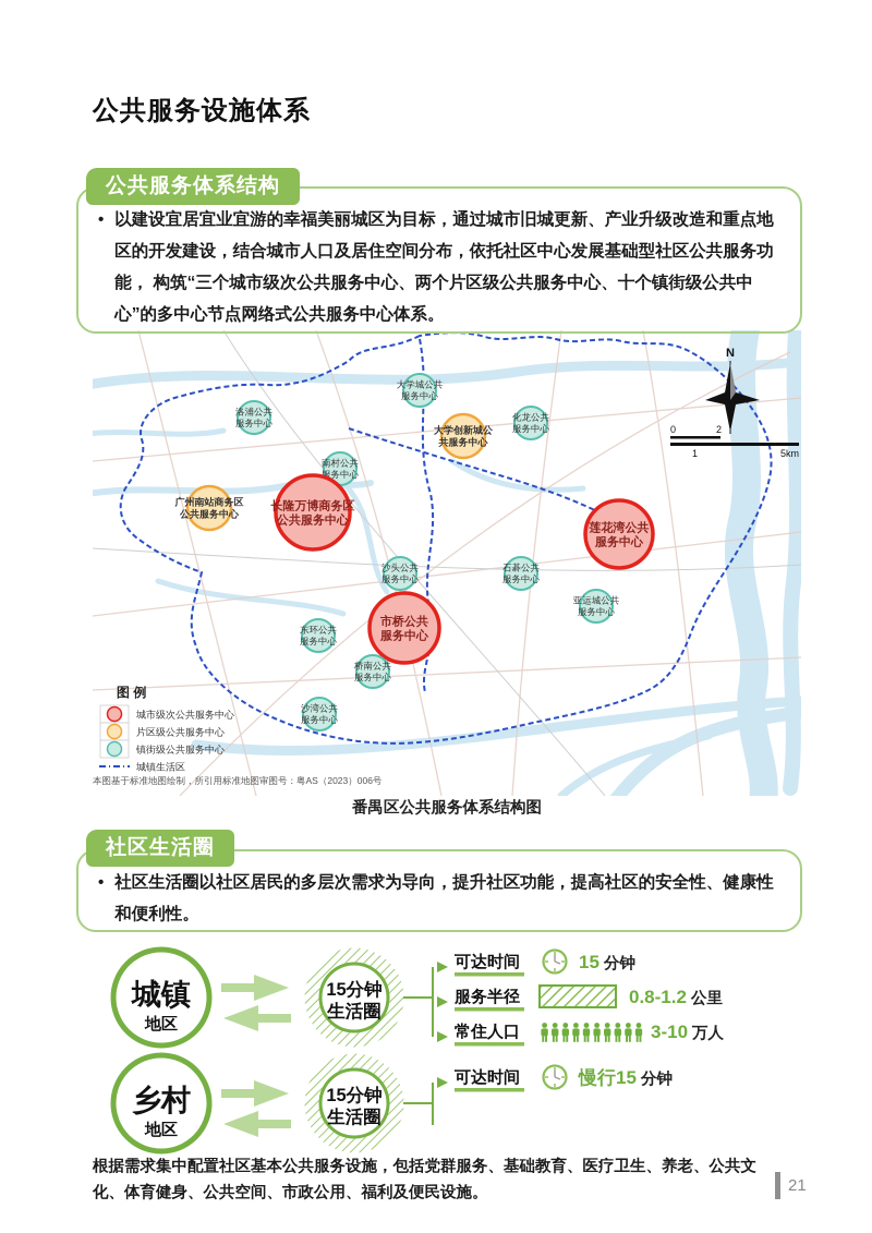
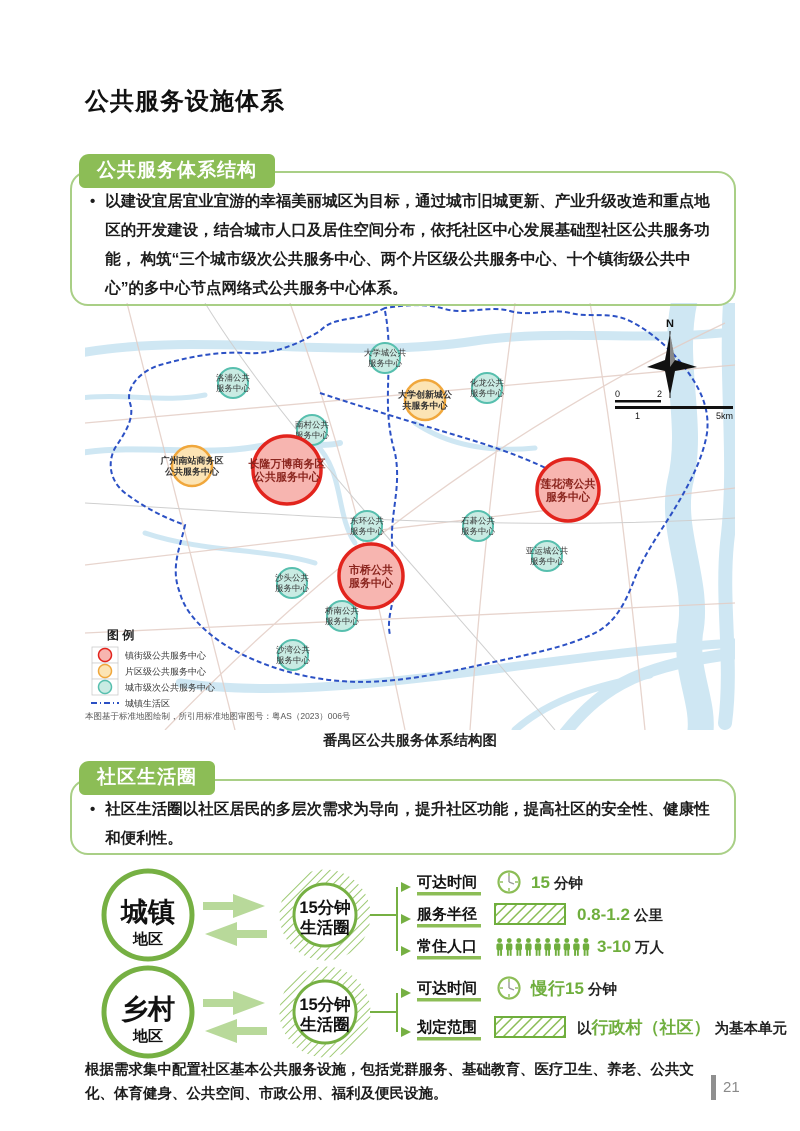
  公共服务设施体系
  公共服务体系结构
  •
  以建设宜居宜业宜游的幸福美丽城区为目标，通过城市旧城更新、产业升级改造和重点地区的开发建设，结合城市人口及居住空间分布，依托社区中心发展基础型社区公共服务功能， 构筑“三个城市级次公共服务中心、两个片区级公共服务中心、十个镇街级公共中心”的多中心节点网络式公共服务中心体系。
  洛浦公共
  服务中心
  大学城公共
  服务中心
  大学创新城公
  共服务中心
  化龙公共
  服务中心
  南村公共
  服务中心
  广州南站商务区
  公共服务中心
  长隆万博商务区
  公共服务中心
  莲花湾公共
  服务中心
- 沙头公共
+ 东环公共
  服务中心
  石碁公共
  服务中心
  亚运城公共
  服务中心
  市桥公共
  服务中心
- 东环公共
+ 沙头公共
  服务中心
  桥南公共
  服务中心
  沙湾公共
  服务中心
  图 例
- 城市级次公共服务中心
+ 镇街级公共服务中心
  片区级公共服务中心
- 镇街级公共服务中心
+ 城市级次公共服务中心
  城镇生活区
  N
  0
  2
  1
  5km
  本图基于标准地图绘制，所引用标准地图审图号：粤AS（2023）006号
  番禺区公共服务体系结构图
  社区生活圈
  •
  社区生活圈以社区居民的多层次需求为导向，提升社区功能，提高社区的安全性、健康性和便利性。
  城镇
  地区
  15分钟
  生活圈
  可达时间
  15 分钟
  服务半径
  0.8-1.2 公里
  常住人口
  3-10 万人
  乡村
  地区
  15分钟
  生活圈
  可达时间
  慢行15 分钟
+ 划定范围
+ 以行政村（社区） 为基本单元
  根据需求集中配置社区基本公共服务设施，包括党群服务、基础教育、医疗卫生、养老、公共文化、体育健身、公共空间、市政公用、福利及便民设施。
  21
